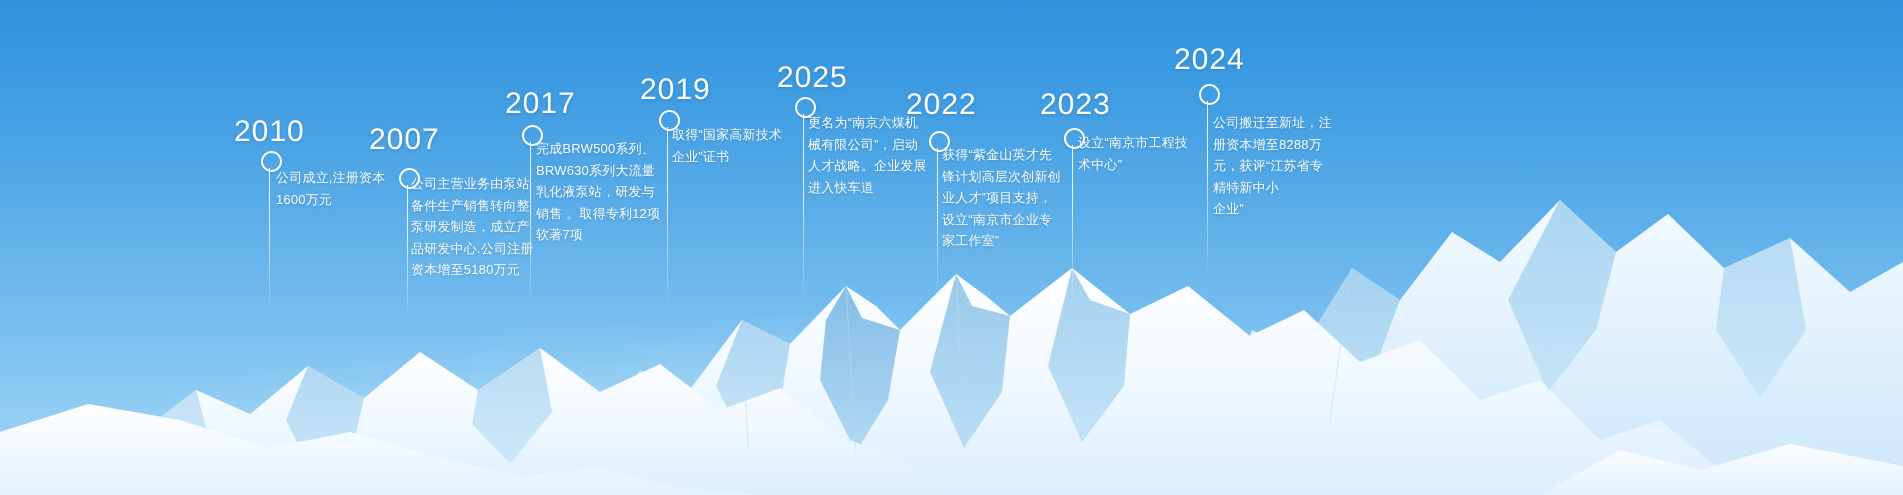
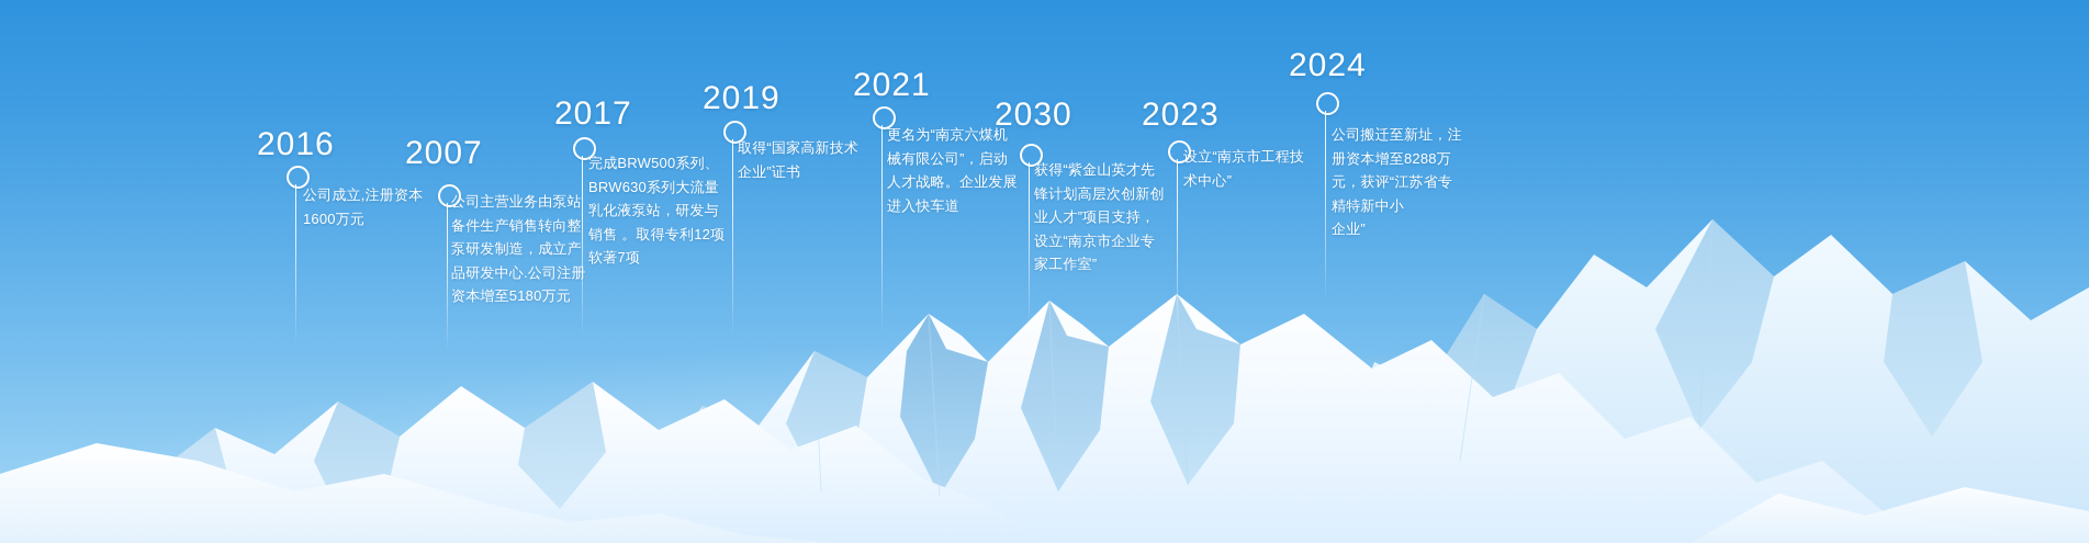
- 2010
+ 2016
  公司成立,注册资本
  1600万元
  2007
  公司主营业务由泵站
  备件生产销售转向整
  泵研发制造，成立产
  品研发中心.公司注册
  资本增至5180万元
  2017
  完成BRW500系列、
  BRW630系列大流量
  乳化液泵站，研发与
  销售 。取得专利12项
  软著7项
  2019
  取得“国家高新技术
  企业”证书
- 2025
+ 2021
  更名为“南京六煤机
  械有限公司”，启动
  人才战略。企业发展
  进入快车道
- 2022
+ 2030
  获得“紫金山英才先
  锋计划高层次创新创
  业人才”项目支持，
  设立“南京市企业专
  家工作室”
  2023
  设立“南京市工程技
  术中心”
  2024
  公司搬迁至新址，注
  册资本增至8288万
  元，获评“江苏省专
  精特新中小
  企业”
